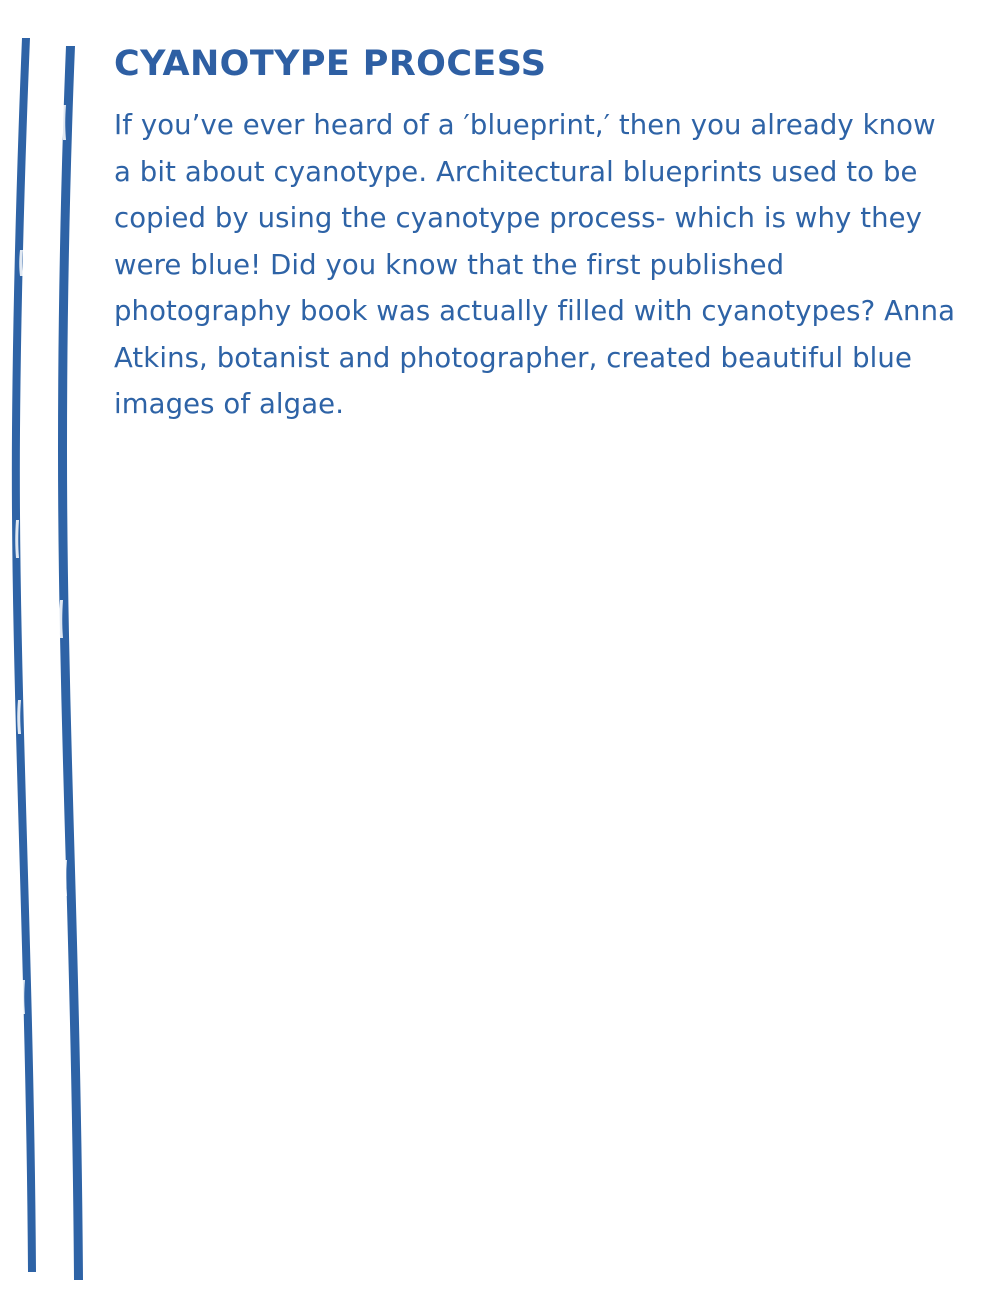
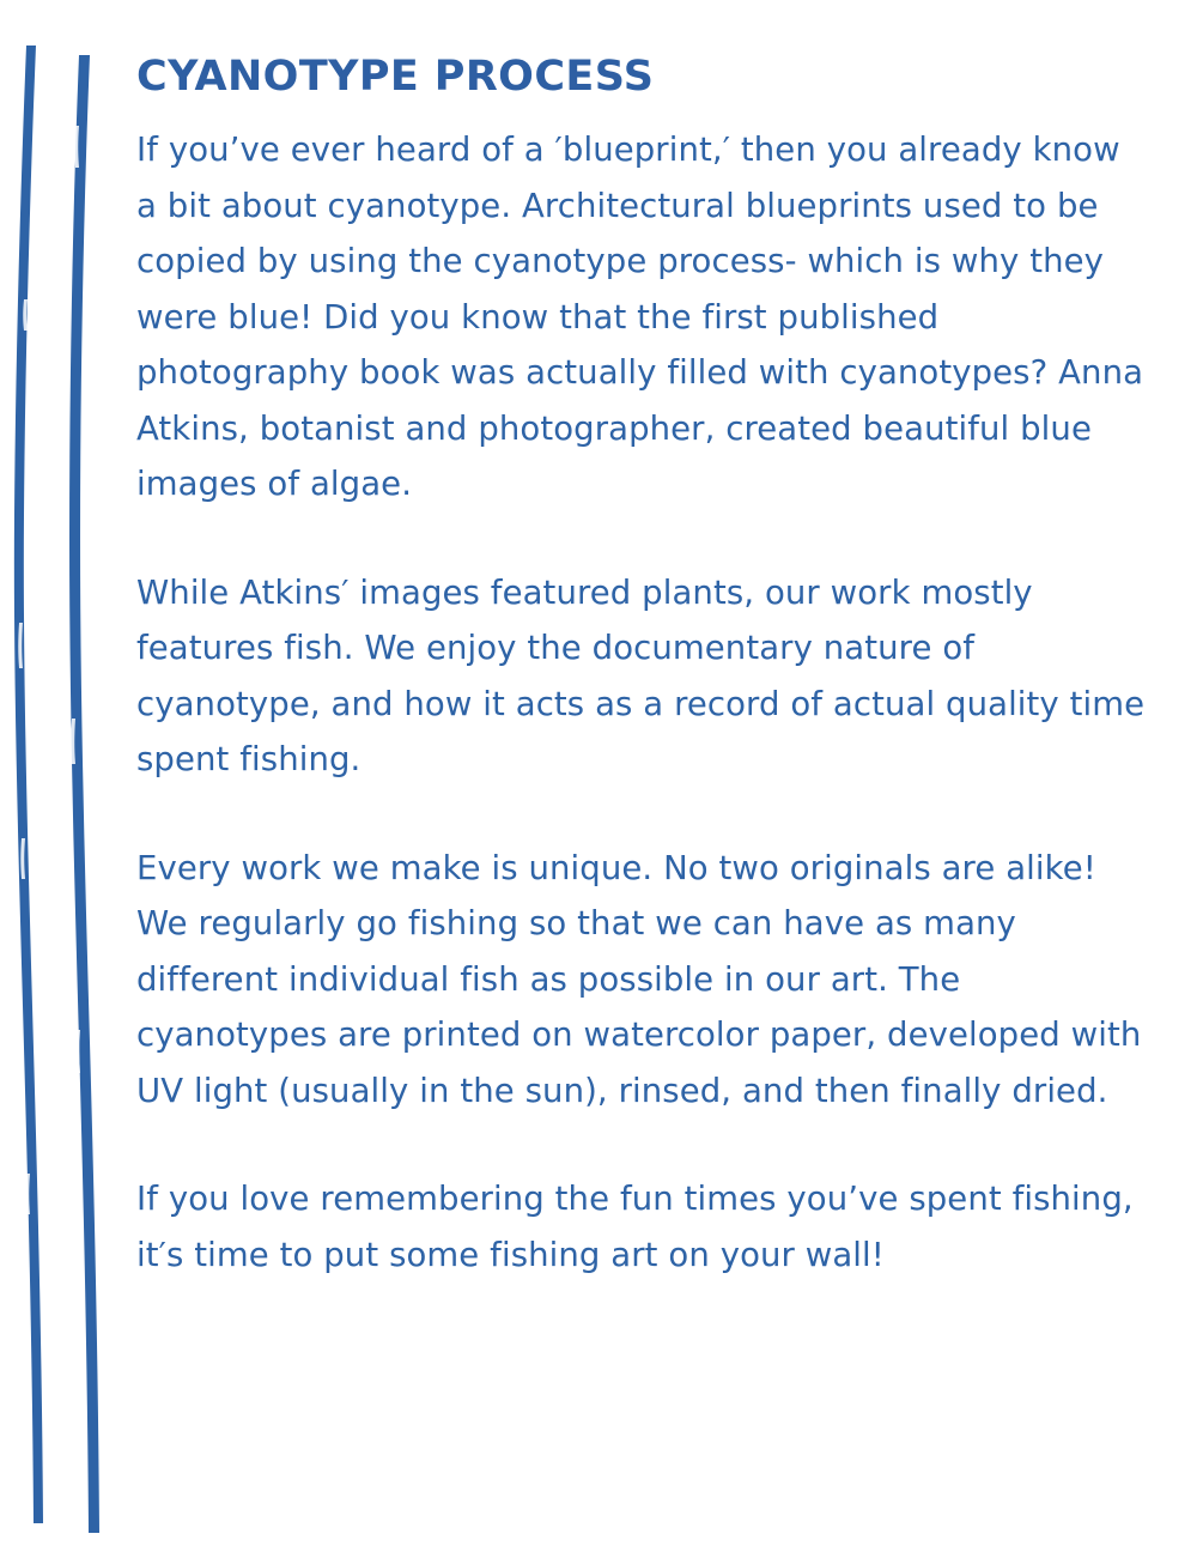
  CYANOTYPE PROCESS
  If you’ve ever heard of a ′blueprint,′ then you already know a bit about cyanotype. Architectural blueprints used to be copied by using the cyanotype process- which is why they were blue! Did you know that the first published photography book was actually filled with cyanotypes? Anna Atkins, botanist and photographer, created beautiful blue images of algae.
+ While Atkins′ images featured plants, our work mostly features fish. We enjoy the documentary nature of cyanotype, and how it acts as a record of actual quality time spent fishing.
+ Every work we make is unique. No two originals are alike! We regularly go fishing so that we can have as many different individual fish as possible in our art. The cyanotypes are printed on watercolor paper, developed with UV light (usually in the sun), rinsed, and then finally dried.
+ If you love remembering the fun times you’ve spent fishing, it′s time to put some fishing art on your wall!
